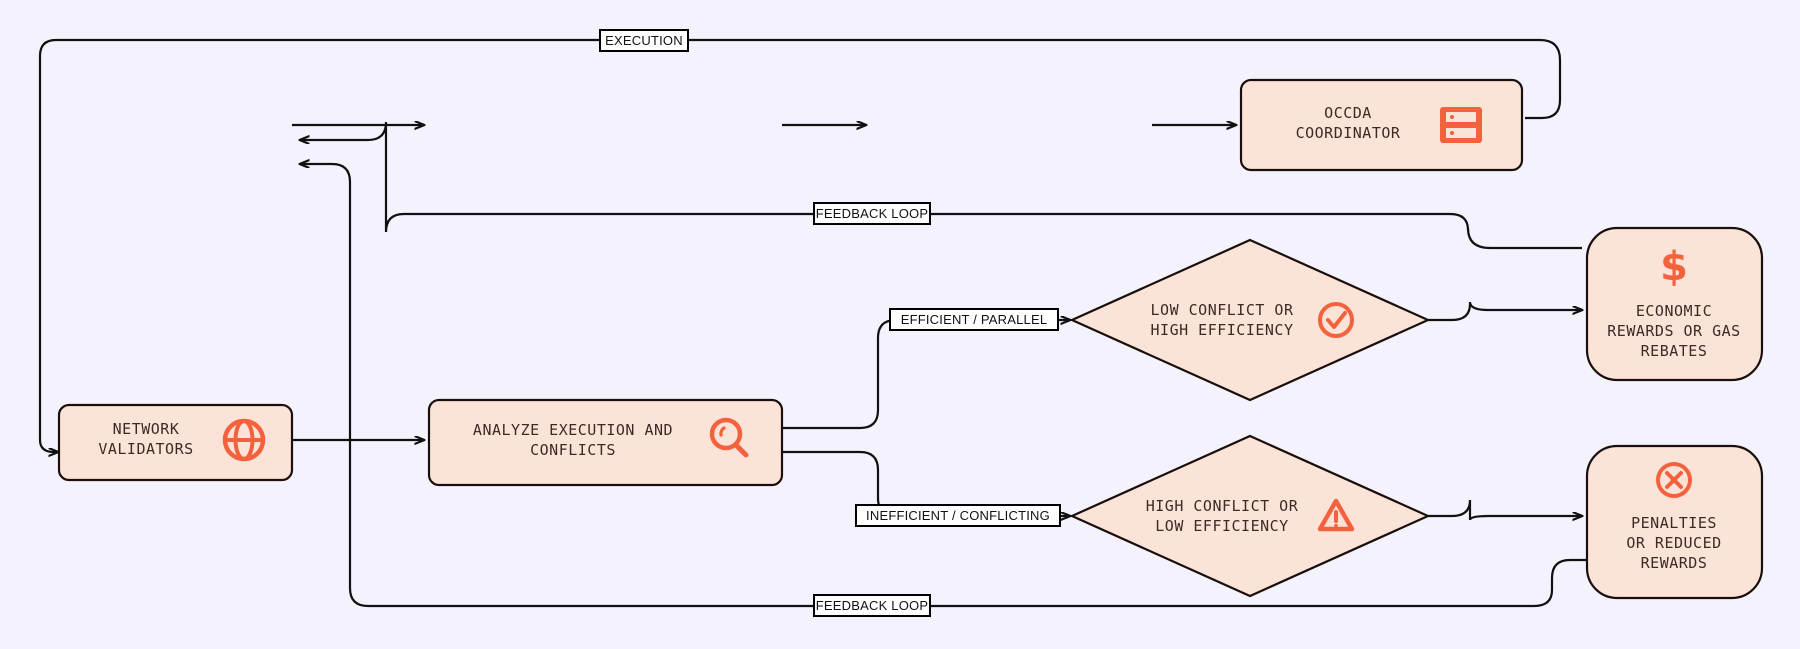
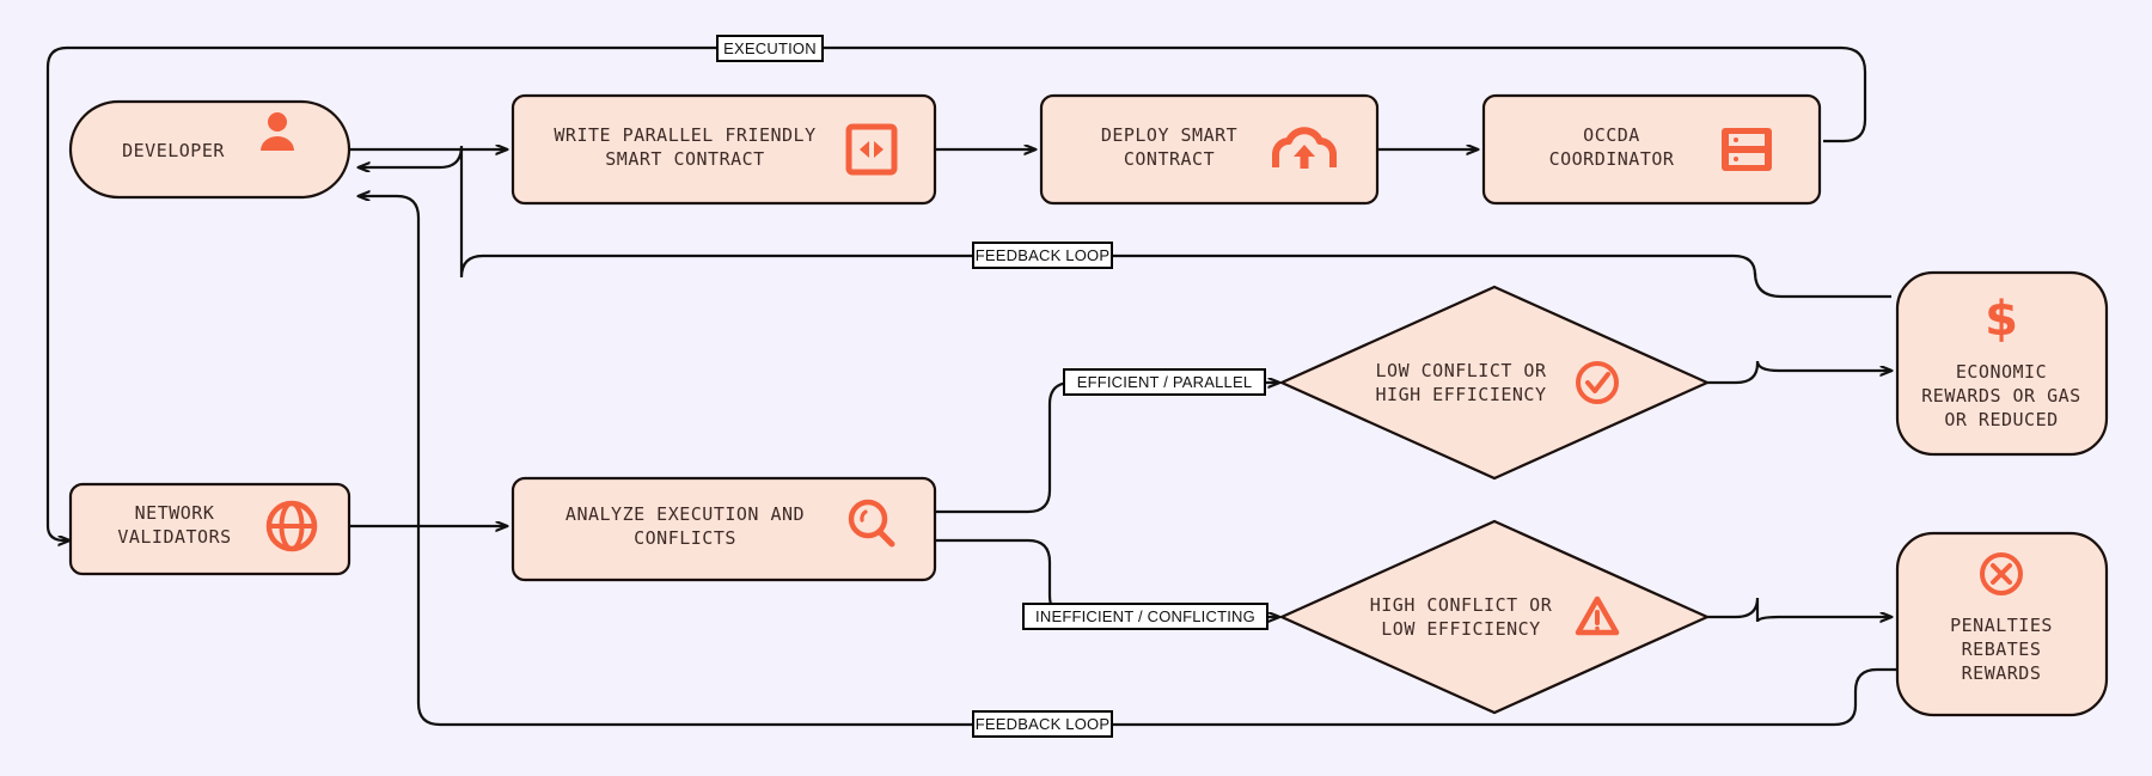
+ DEVELOPER
+ WRITE PARALLEL FRIENDLY
+ SMART CONTRACT
+ DEPLOY SMART
+ CONTRACT
  OCCDA
  COORDINATOR
  NETWORK
  VALIDATORS
  ANALYZE EXECUTION AND
  CONFLICTS
  LOW CONFLICT OR
  HIGH EFFICIENCY
  HIGH CONFLICT OR
  LOW EFFICIENCY
  $
  ECONOMIC
  REWARDS OR GAS
- REBATES
+ OR REDUCED
  PENALTIES
- OR REDUCED
+ REBATES
  REWARDS
  EXECUTION
  FEEDBACK LOOP
  EFFICIENT / PARALLEL
  INEFFICIENT / CONFLICTING
  FEEDBACK LOOP
